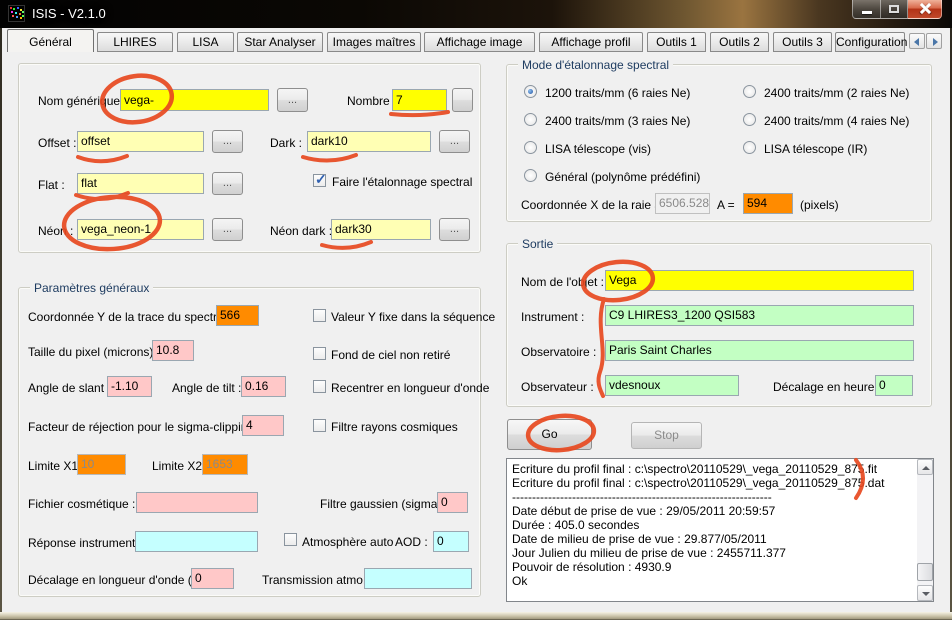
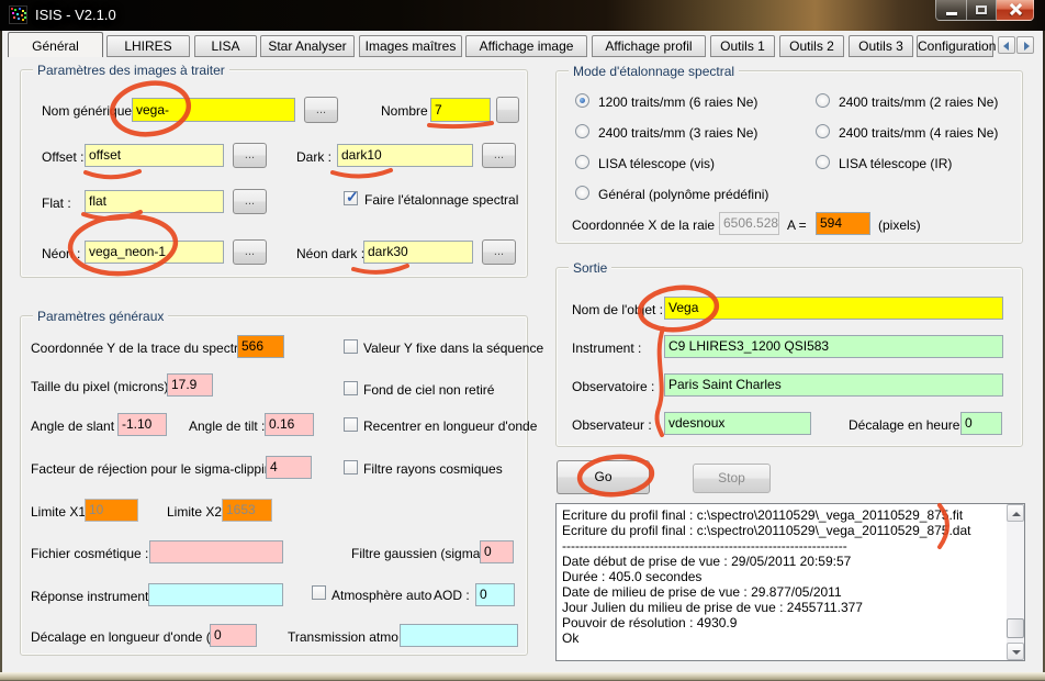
  ISIS - V2.1.0
  Général
  LHIRES
  LISA
  Star Analyser
  Images maîtres
  Affichage image
  Affichage profil
  Outils 1
  Outils 2
  Outils 3
  Configuration
+ Paramètres des images à traiter
  Nom génériue
  vega-
  ...
  Nombre
  7
  Offset :
  offset
  ...
  Dark :
  dark10
  ...
  Flat :
  flat
  ...
  Faire l'étalonnage spectral
  Néo :
  vega_neon-1
  ...
  Néon dark
  dark30
  ...
  Paramètres généraux
  Coordonnée Y de la trace du spect
  566
  Valeur Y fixe dans la séquence
  Taille du pixel (microns
- 10.8
+ 17.9
  Fond de ciel non retiré
  Angle de slant
  -1.10
  Angle de tilt :
  0.16
  Recentrer en longueur d'onde
  Facteur de réjection pour le sigma-clippi
  4
  Filtre rayons cosmiques
  Limite X1
  10
  Limite X2
  1653
  Fichier cosmétique :
  Filtre gaussien (sigma
  0
  Réponse instrument
  Atmosphère auto
  AOD :
  0
  Décalage en longueur d'onde (
  0
  Transmission atmo
  Mode d'étalonnage spectral
  1200 traits/mm (6 raies Ne)
  2400 traits/mm (2 raies Ne)
  2400 traits/mm (3 raies Ne)
  2400 traits/mm (4 raies Ne)
  LISA télescope (vis)
  LISA télescope (IR)
  Général (polynôme prédéfini)
  Coordonnée X de la raie
  6506.528
  A =
  594
  (pixels)
  Sortie
  Nom de l'ojet :
  Vega
  Instrument :
  C9 LHIRES3_1200 QSI583
  Observatoire :
  Paris Saint Charles
  Observateur :
  vdesnoux
  Décalage en heure
  0
  Go
  Stop
  Ecriture du profil final : c:\spectro\20110529\_vega_20110529_87.fit
  Ecriture du profil final : c:\spectro\20110529\_vega_20110529_87.dat
  -----------------------------------------------------------------
  Date début de prise de vue : 29/05/2011 20:59:57
  Durée : 405.0 secondes
  Date de milieu de prise de vue : 29.877/05/2011
  Jour Julien du milieu de prise de vue : 2455711.377
  Pouvoir de résolution : 4930.9
  Ok
